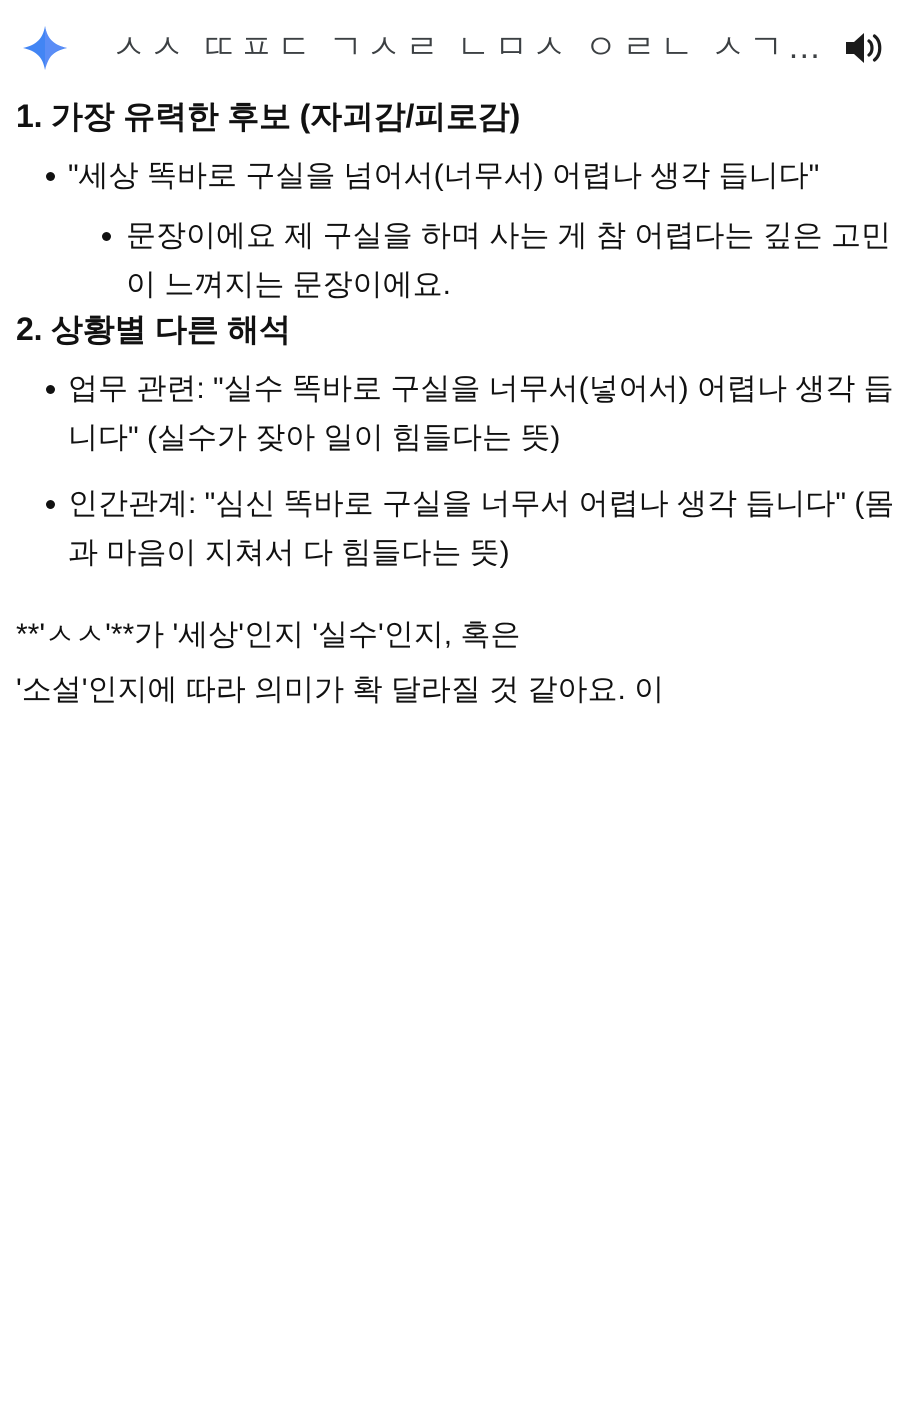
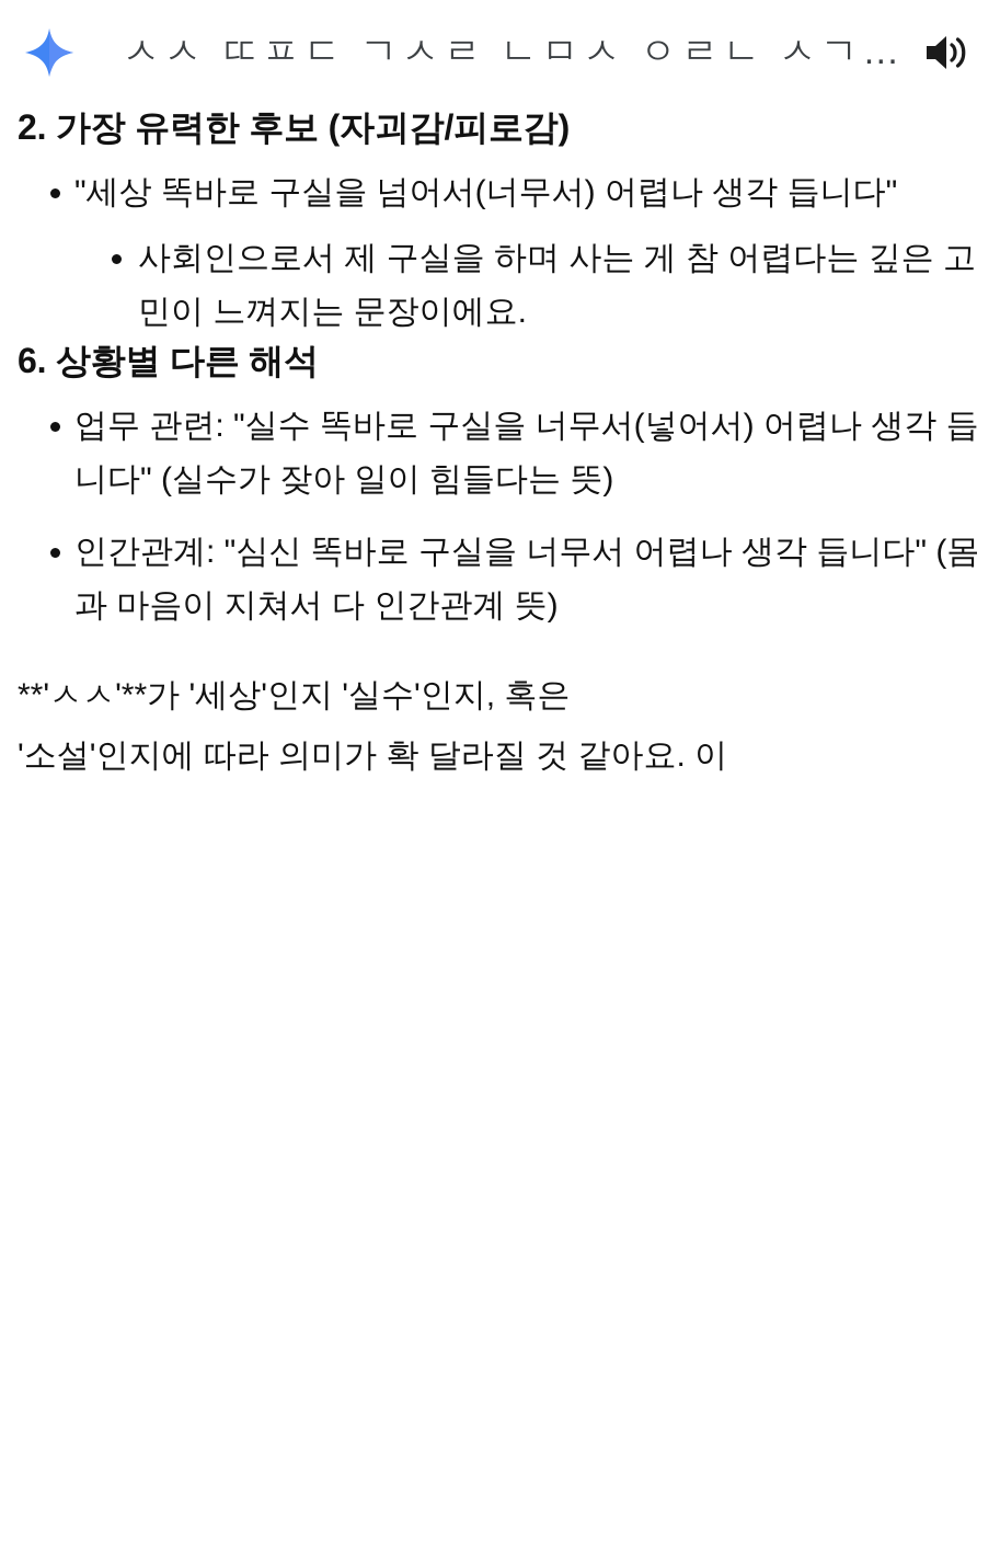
  ㅅㅅ ㄸㅍㄷ ㄱㅅㄹ ㄴㅁㅅ ㅇㄹㄴ ㅅㄱ ㄷ
- 1. 가장 유력한 후보 (자괴감/피로감)
+ 2. 가장 유력한 후보 (자괴감/피로감)
  "세상 똑바로 구실을 넘어서(너무서) 어렵나 생각 듭니다"
- 문장이에요 제 구실을 하며 사는 게 참 어렵다는 깊은 고민이 느껴지는 문장이에요.
+ 사회인으로서 제 구실을 하며 사는 게 참 어렵다는 깊은 고민이 느껴지는 문장이에요.
- 2. 상황별 다른 해석
+ 6. 상황별 다른 해석
  업무 관련: "실수 똑바로 구실을 너무서(넣어서) 어렵나 생각 듭니다" (실수가 잦아 일이 힘들다는 뜻)
- 인간관계: "심신 똑바로 구실을 너무서 어렵나 생각 듭니다" (몸과 마음이 지쳐서 다 힘들다는 뜻)
+ 인간관계: "심신 똑바로 구실을 너무서 어렵나 생각 듭니다" (몸과 마음이 지쳐서 다 인간관계 뜻)
  **'ㅅㅅ'**가 '세상'인지 '실수'인지, 혹은
  '소설'인지에 따라 의미가 확 달라질 것 같아요. 이
